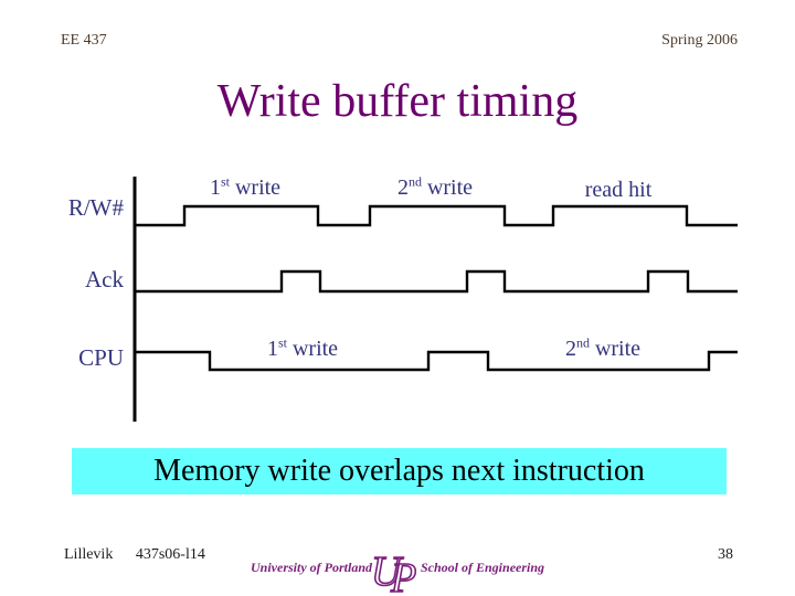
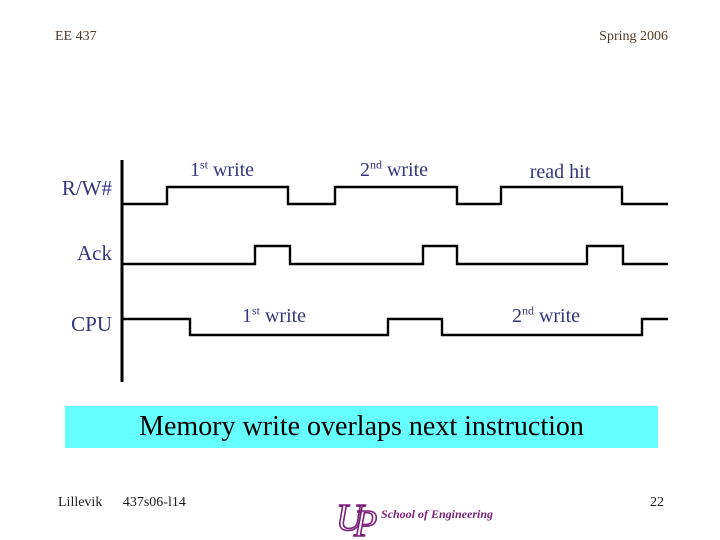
  EE 437
  Spring 2006
- Write buffer timing
  R/W#
  1st write
  2nd write
  read hit
  Ack
  CPU
  1st write
  2nd write
  Memory write overlaps next instruction
  Lillevik 437s06-l14
- University of Portland
  U
  P
  School of Engineering
- 38
+ 22
